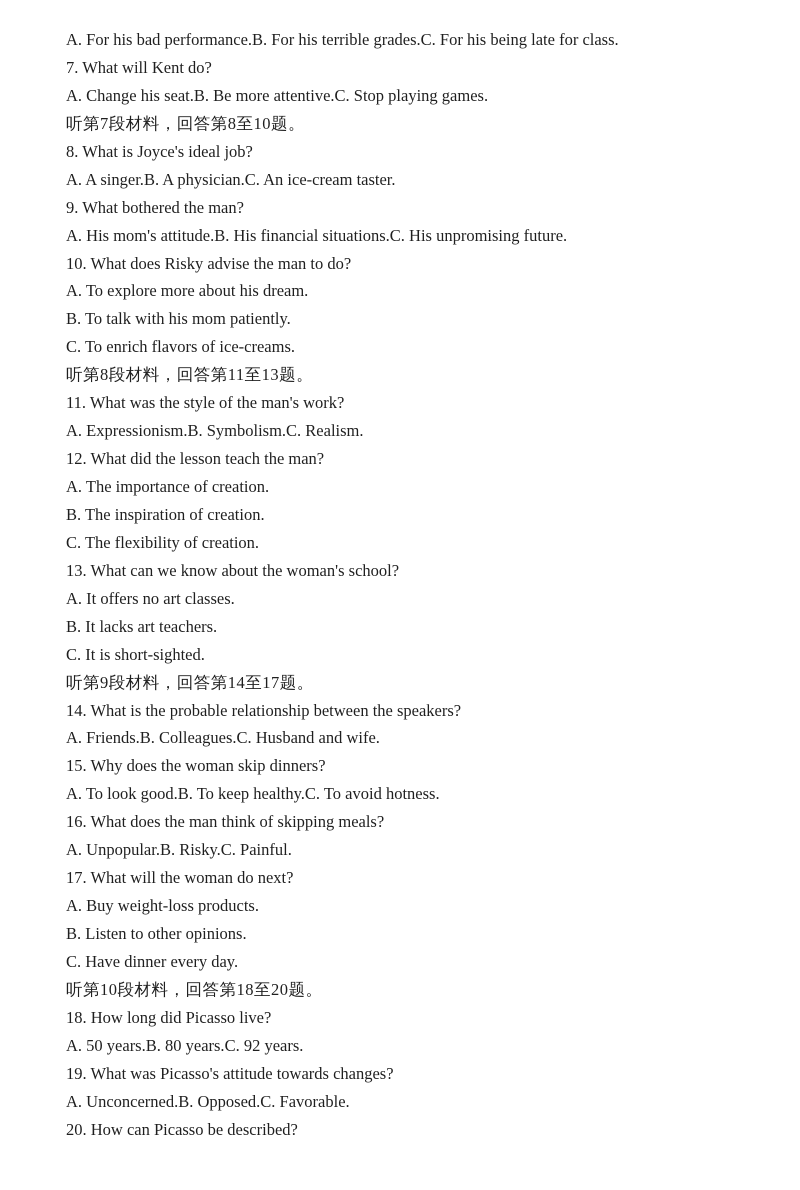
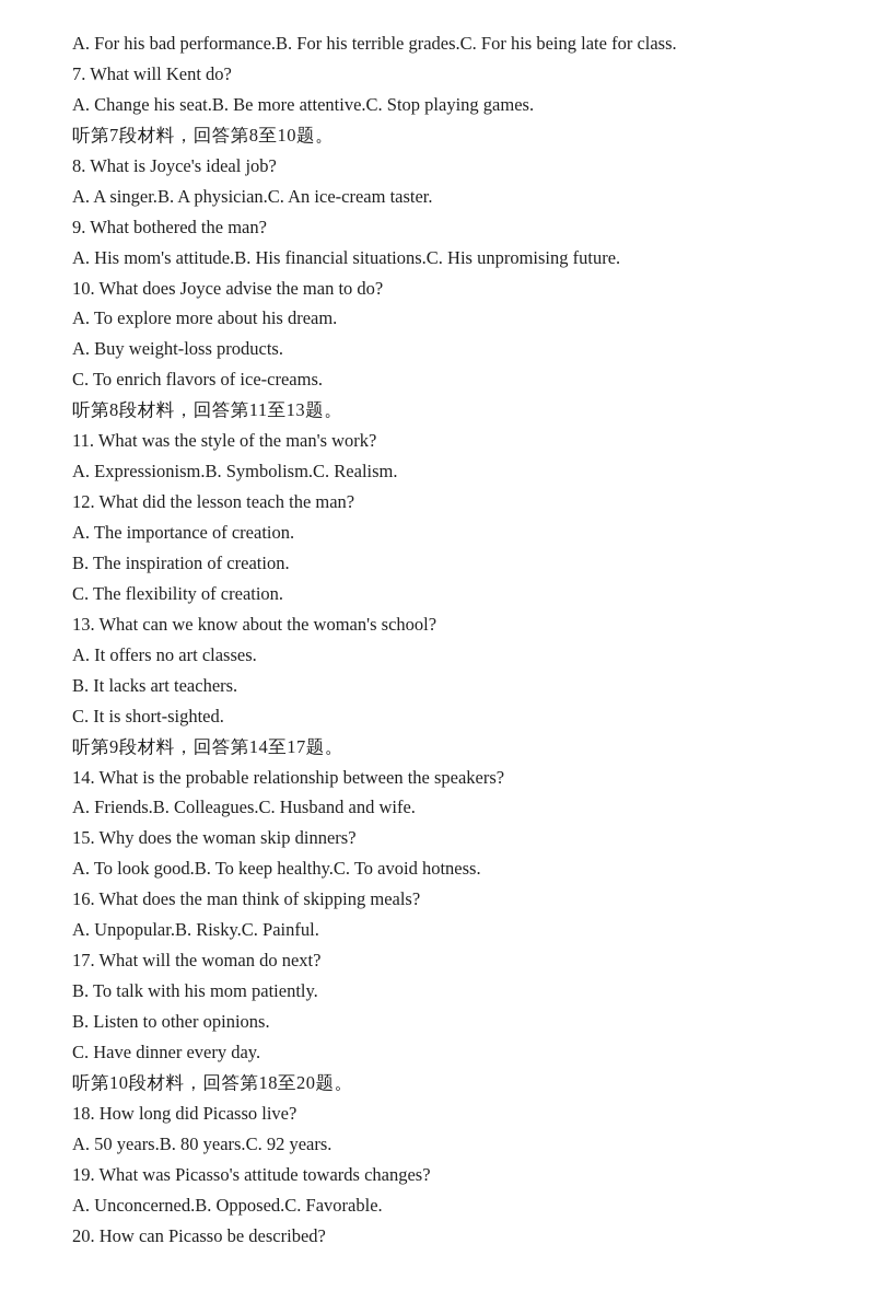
  A. For his bad performance.B. For his terrible grades.C. For his being late for class.
  7. What will Kent do?
  A. Change his seat.B. Be more attentive.C. Stop playing games.
  听第7段材料，回答第8至10题。
  8. What is Joyce's ideal job?
  A. A singer.B. A physician.C. An ice-cream taster.
  9. What bothered the man?
  A. His mom's attitude.B. His financial situations.C. His unpromising future.
- 10. What does Risky advise the man to do?
+ 10. What does Joyce advise the man to do?
  A. To explore more about his dream.
- B. To talk with his mom patiently.
+ A. Buy weight-loss products.
  C. To enrich flavors of ice-creams.
  听第8段材料，回答第11至13题。
  11. What was the style of the man's work?
  A. Expressionism.B. Symbolism.C. Realism.
  12. What did the lesson teach the man?
  A. The importance of creation.
  B. The inspiration of creation.
  C. The flexibility of creation.
  13. What can we know about the woman's school?
  A. It offers no art classes.
  B. It lacks art teachers.
  C. It is short-sighted.
  听第9段材料，回答第14至17题。
  14. What is the probable relationship between the speakers?
  A. Friends.B. Colleagues.C. Husband and wife.
  15. Why does the woman skip dinners?
  A. To look good.B. To keep healthy.C. To avoid hotness.
  16. What does the man think of skipping meals?
  A. Unpopular.B. Risky.C. Painful.
  17. What will the woman do next?
- A. Buy weight-loss products.
+ B. To talk with his mom patiently.
  B. Listen to other opinions.
  C. Have dinner every day.
  听第10段材料，回答第18至20题。
  18. How long did Picasso live?
  A. 50 years.B. 80 years.C. 92 years.
  19. What was Picasso's attitude towards changes?
  A. Unconcerned.B. Opposed.C. Favorable.
  20. How can Picasso be described?
